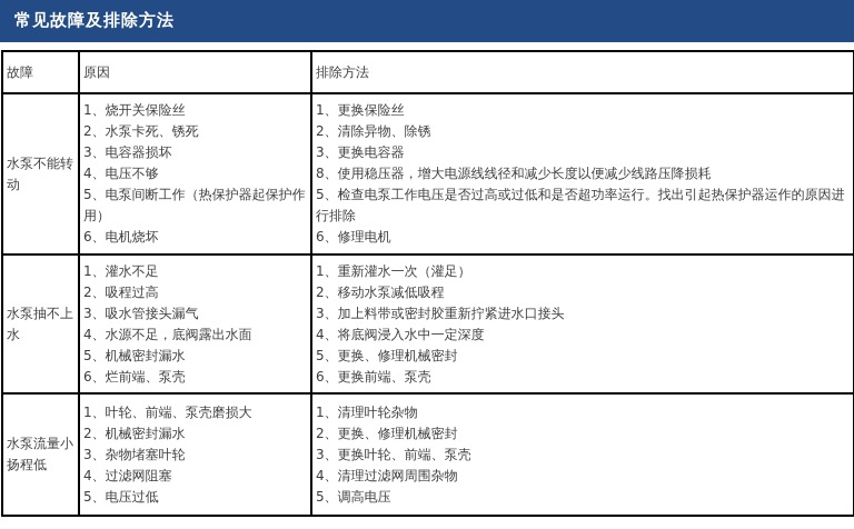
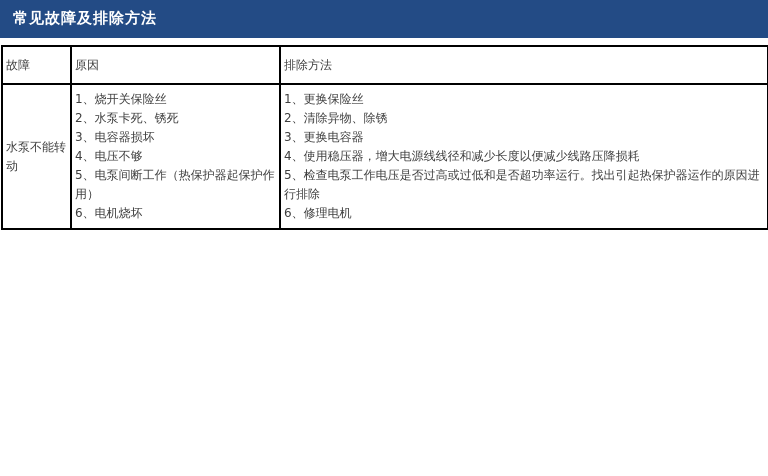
  常见故障及排除方法
  故障	原因	排除方法
- 水泵不能转动	1、烧开关保险丝2、水泵卡死、锈死3、电容器损坏4、电压不够5、电泵间断工作（热保护器起保护作用）6、电机烧坏	1、更换保险丝2、清除异物、除锈3、更换电容器8、使用稳压器，增大电源线线径和减少长度以便减少线路压降损耗5、检查电泵工作电压是否过高或过低和是否超功率运行。找出引起热保护器运作的原因进行排除6、修理电机
+ 水泵不能转动	1、烧开关保险丝2、水泵卡死、锈死3、电容器损坏4、电压不够5、电泵间断工作（热保护器起保护作用）6、电机烧坏	1、更换保险丝2、清除异物、除锈3、更换电容器4、使用稳压器，增大电源线线径和减少长度以便减少线路压降损耗5、检查电泵工作电压是否过高或过低和是否超功率运行。找出引起热保护器运作的原因进行排除6、修理电机
- 水泵抽不上水	1、灌水不足2、吸程过高3、吸水管接头漏气4、水源不足，底阀露出水面5、机械密封漏水6、烂前端、泵壳	1、重新灌水一次（灌足）2、移动水泵减低吸程3、加上料带或密封胶重新拧紧进水口接头4、将底阀浸入水中一定深度5、更换、修理机械密封6、更换前端、泵壳
- 水泵流量小扬程低	1、叶轮、前端、泵壳磨损大2、机械密封漏水3、杂物堵塞叶轮4、过滤网阻塞5、电压过低	1、清理叶轮杂物2、更换、修理机械密封3、更换叶轮、前端、泵壳4、清理过滤网周围杂物5、调高电压
